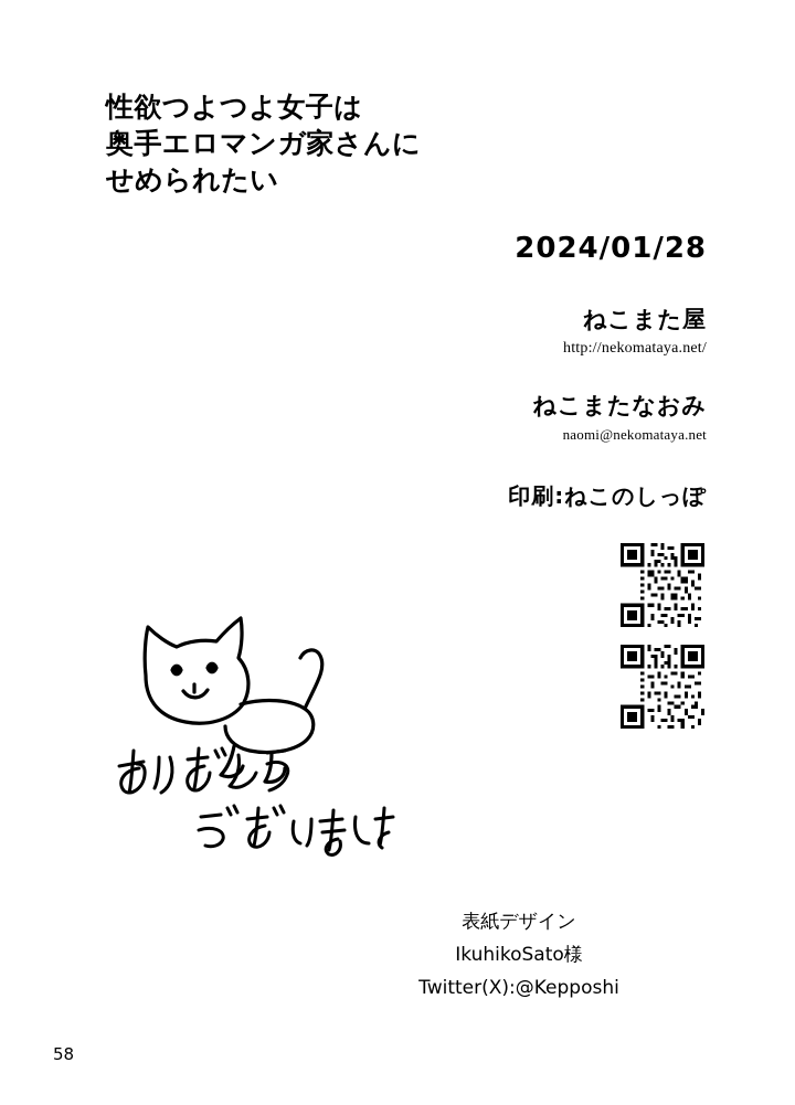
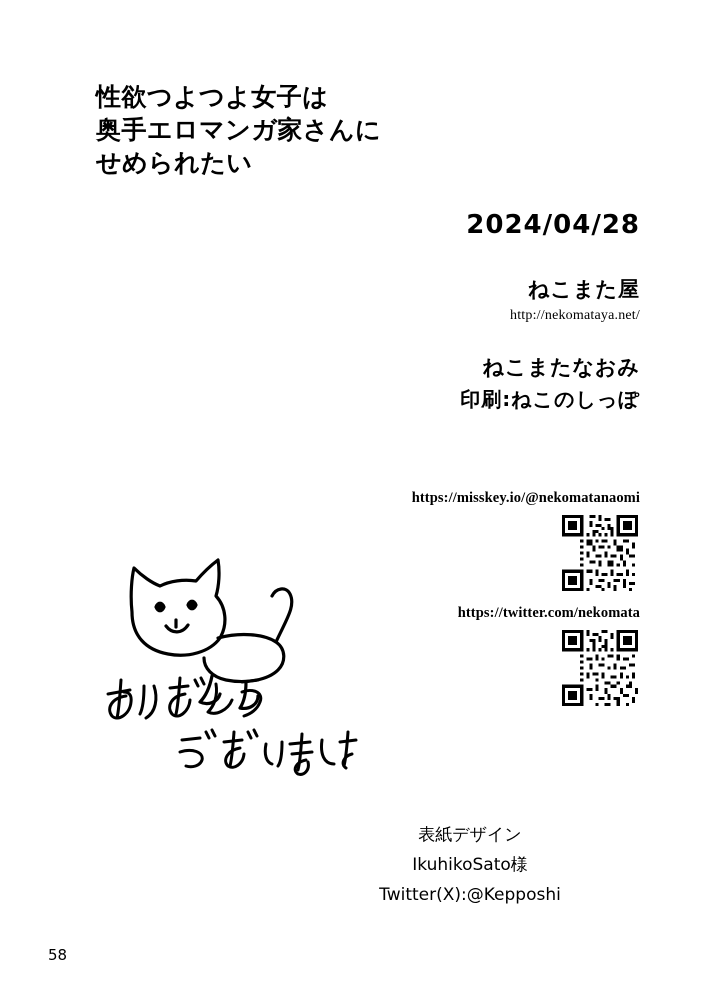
  性欲つよつよ女子は
  奥手エロマンガ家さんに
  せめられたい
- 2024/01/28
+ 2024/04/28
  ねこまた屋
  http://nekomataya.net/
  ねこまたなおみ
- naomi@nekomataya.net
  印刷:ねこのしっぽ
+ https://misskey.io/@nekomatanaomi
+ https://twitter.com/nekomata
  表紙デザイン
  IkuhikoSato様
  Twitter(X):@Kepposhi
  58
